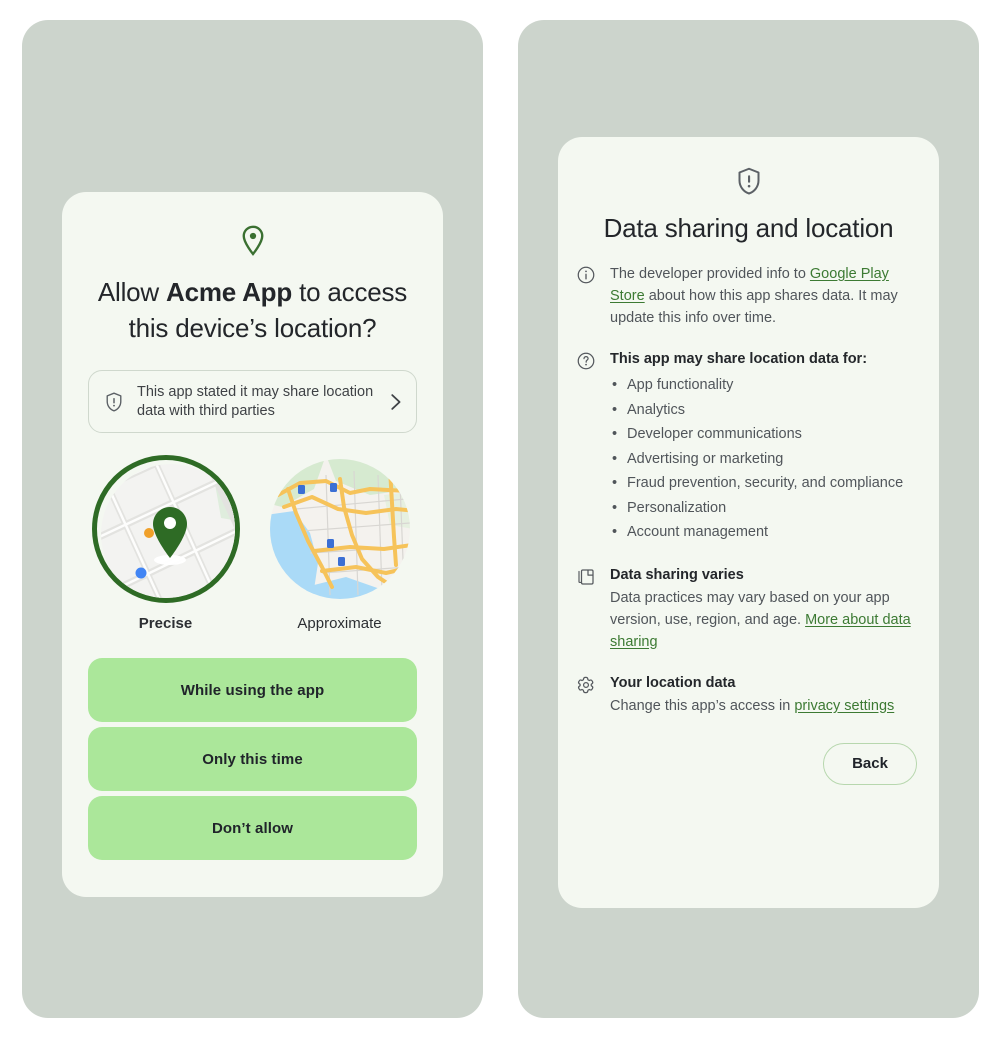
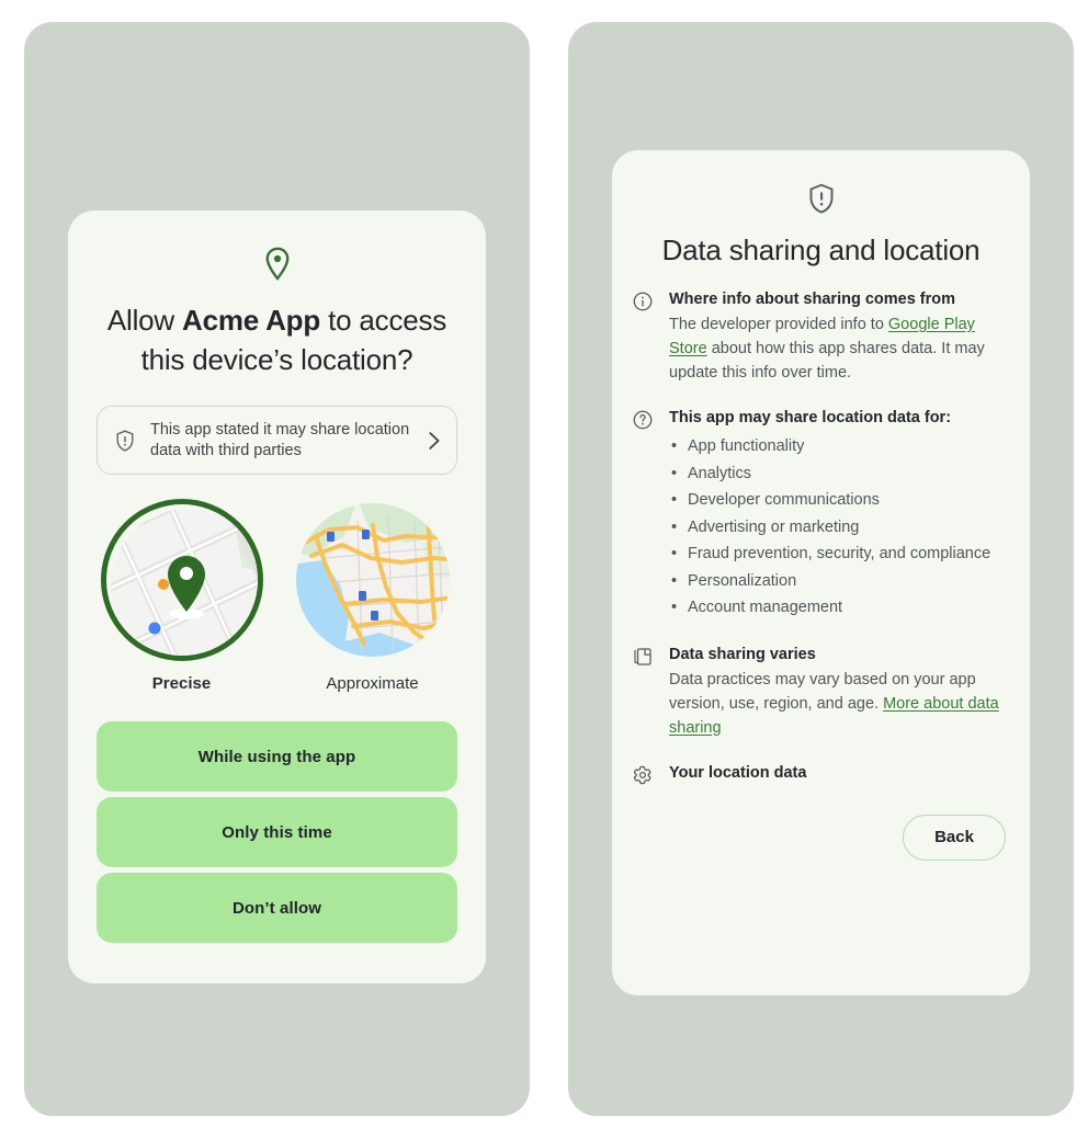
  Allow Acme App to access this device’s location?
  This app stated it may share location data with third parties
  Precise
  Approximate
  While using the app
  Only this time
  Don’t allow
  Data sharing and location
+ Where info about sharing comes from
  The developer provided info to Google Play Store about how this app shares data. It may update this info over time.
  This app may share location data for:
  App functionality
  Analytics
  Developer communications
  Advertising or marketing
  Fraud prevention, security, and compliance
  Personalization
  Account management
  Data sharing varies
  Data practices may vary based on your app version, use, region, and age. More about data sharing
  Your location data
- Change this app’s access in privacy settings
  Back
